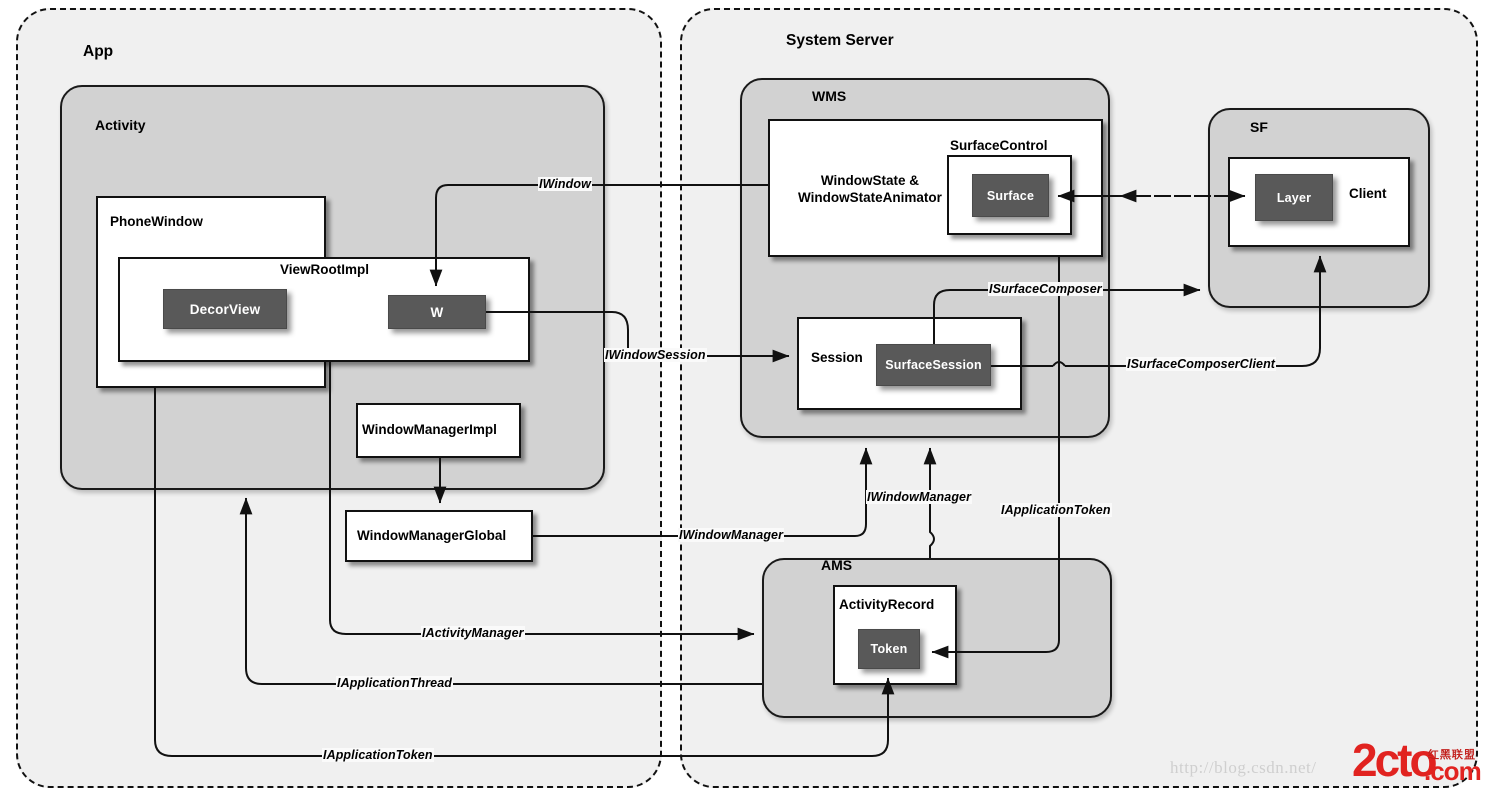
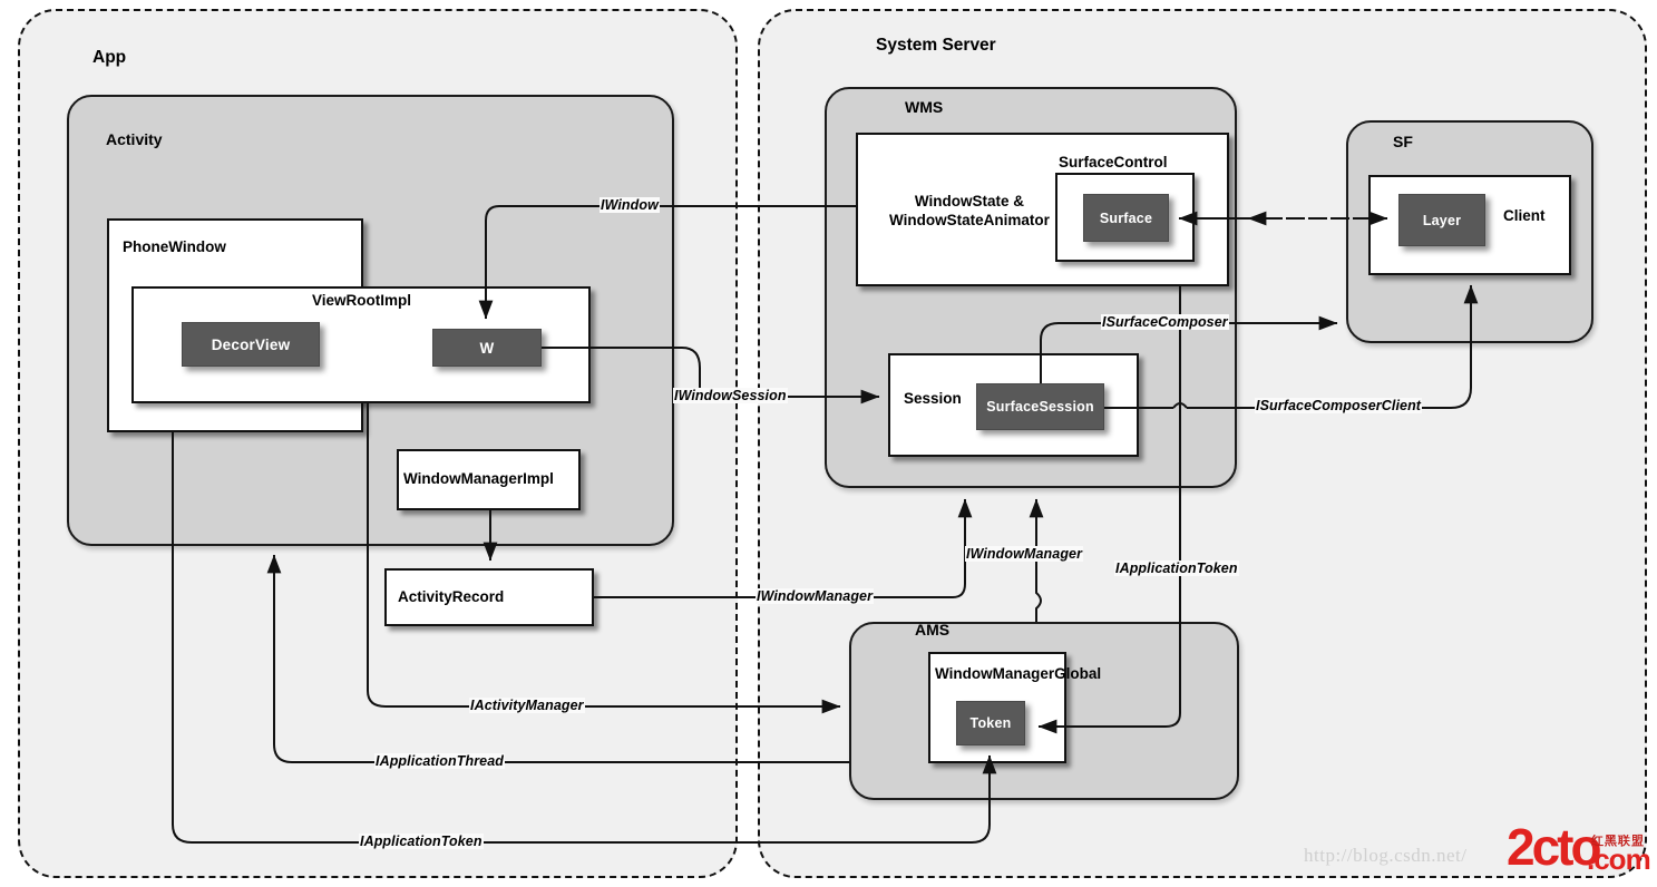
  App
  System Server
  Activity
  WMS
  SF
  AMS
  PhoneWindow
  ViewRootImpl
  DecorView
  W
  WindowManagerImpl
- WindowManagerGlobal
+ ActivityRecord
  WindowState &
  WindowStateAnimator
  SurfaceControl
  Surface
  Session
  SurfaceSession
  Client
  Layer
- ActivityRecord
+ WindowManagerGlobal
  Token
  IWindow
  IWindowSession
  ISurfaceComposer
  ISurfaceComposerClient
  IWindowManager
  IWindowManager
  IApplicationToken
  IActivityManager
  IApplicationThread
  IApplicationToken
  http://blog.csdn.net/
  2cto
  红黑联盟
  .com
